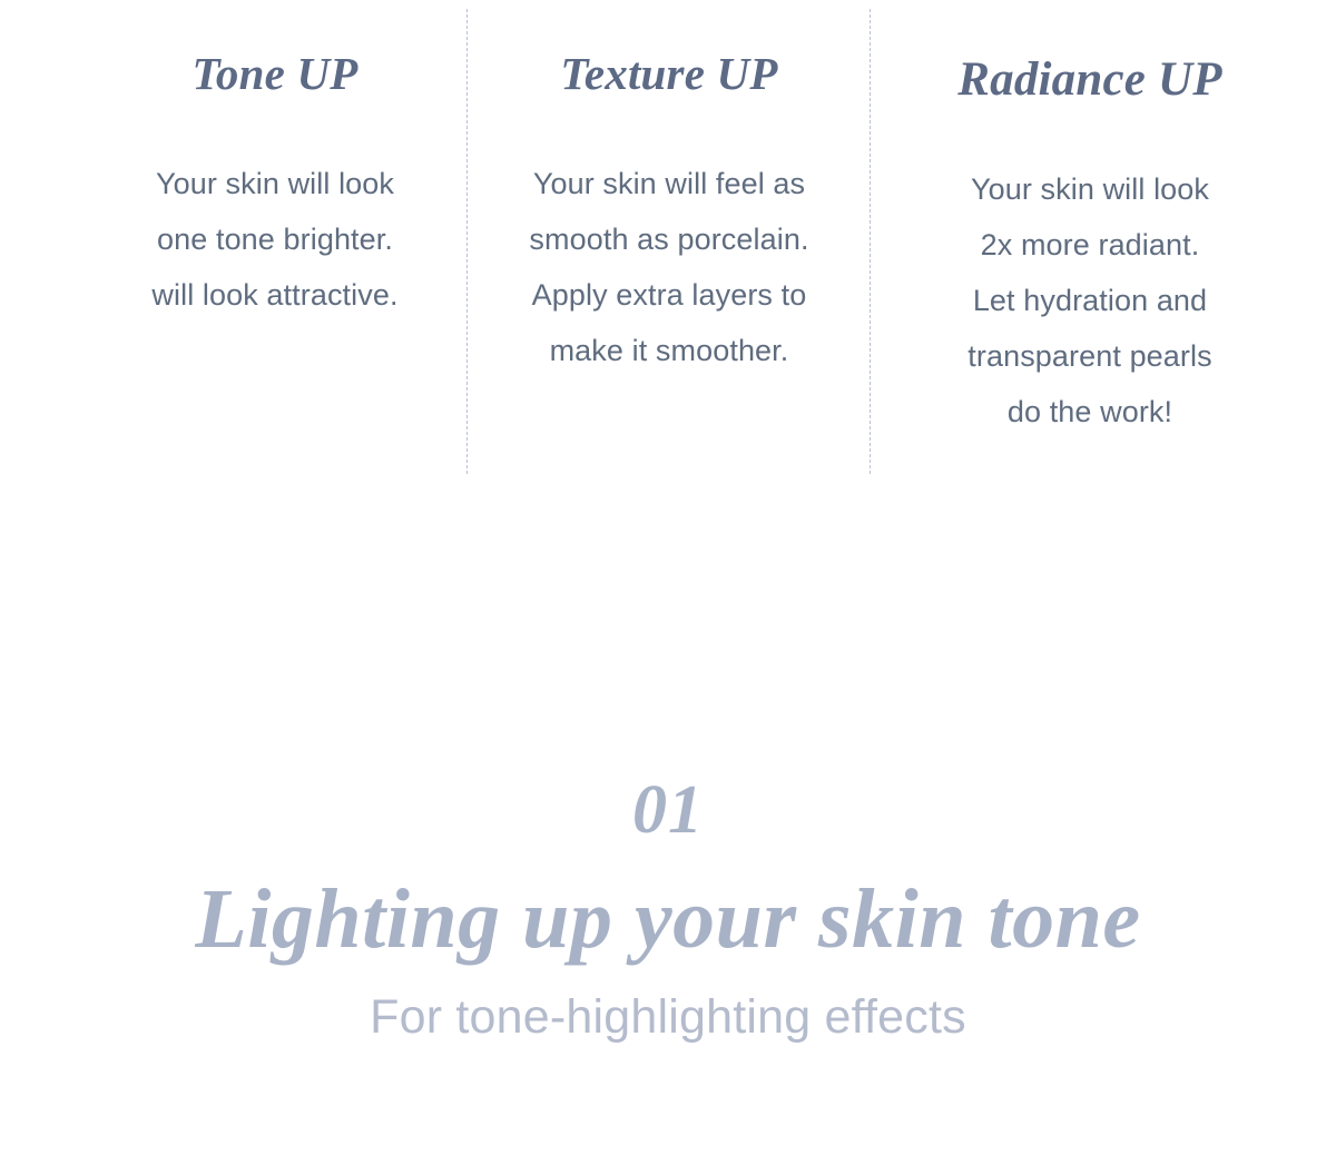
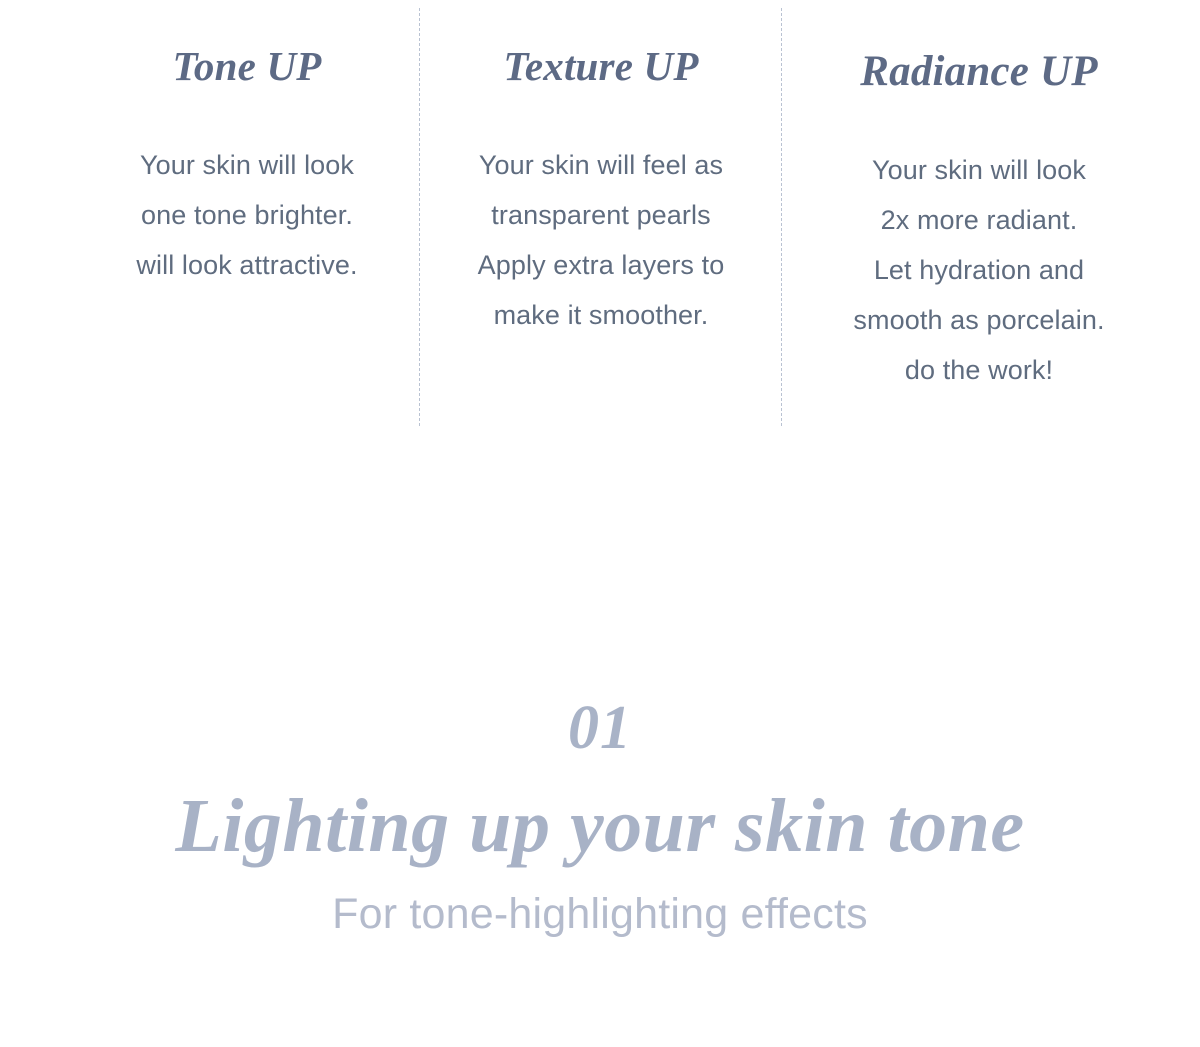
  Tone UP
  Your skin will look
  one tone brighter.
  will look attractive.
  Texture UP
  Your skin will feel as
- smooth as porcelain.
+ transparent pearls
  Apply extra layers to
  make it smoother.
  Radiance UP
  Your skin will look
  2x more radiant.
  Let hydration and
- transparent pearls
+ smooth as porcelain.
  do the work!
  01
  Lighting up your skin tone
  For tone-highlighting effects
